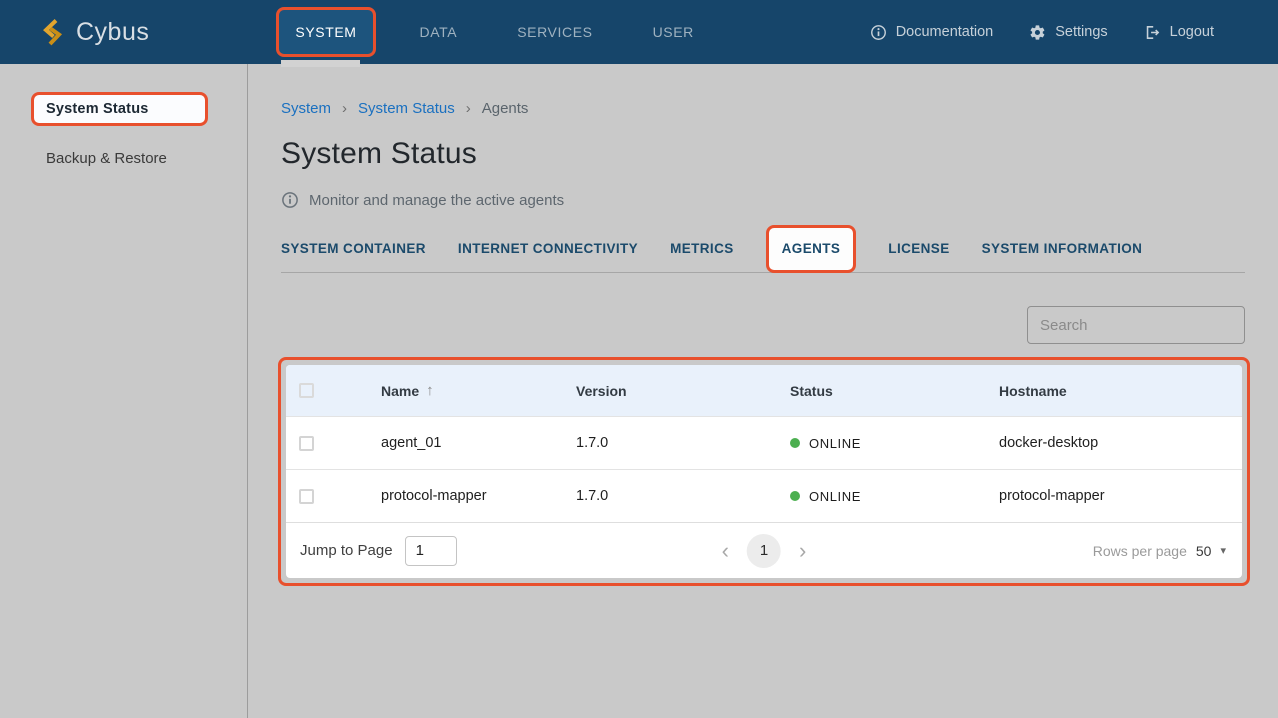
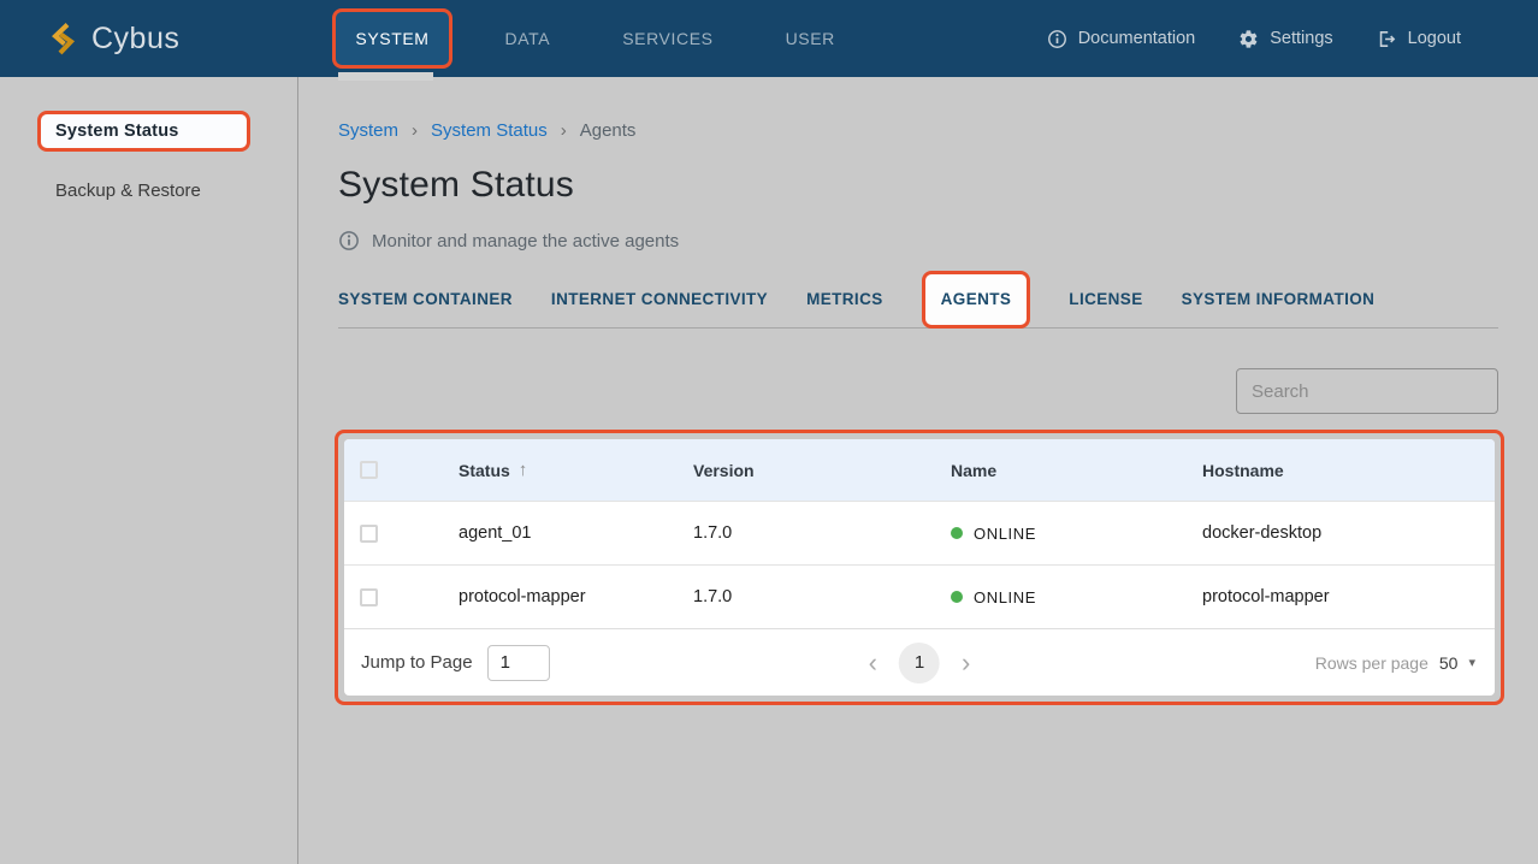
  Cybus
  SYSTEM
  DATA
  SERVICES
  USER
  Documentation
  Settings
  Logout
  System Status
  Backup & Restore
  System
  ›
  System Status
  ›
  Agents
  System Status
  Monitor and manage the active agents
  SYSTEM CONTAINER
  INTERNET CONNECTIVITY
  METRICS
  AGENTS
  LICENSE
  SYSTEM INFORMATION
  Search
- Name
+ Status
  ↑
  Version
- Status
+ Name
  Hostname
  agent_01
  1.7.0
  ONLINE
  docker-desktop
  protocol-mapper
  1.7.0
  ONLINE
  protocol-mapper
  Jump to Page
  1
  ‹
  1
  ›
  Rows per page
  50
  ▾
